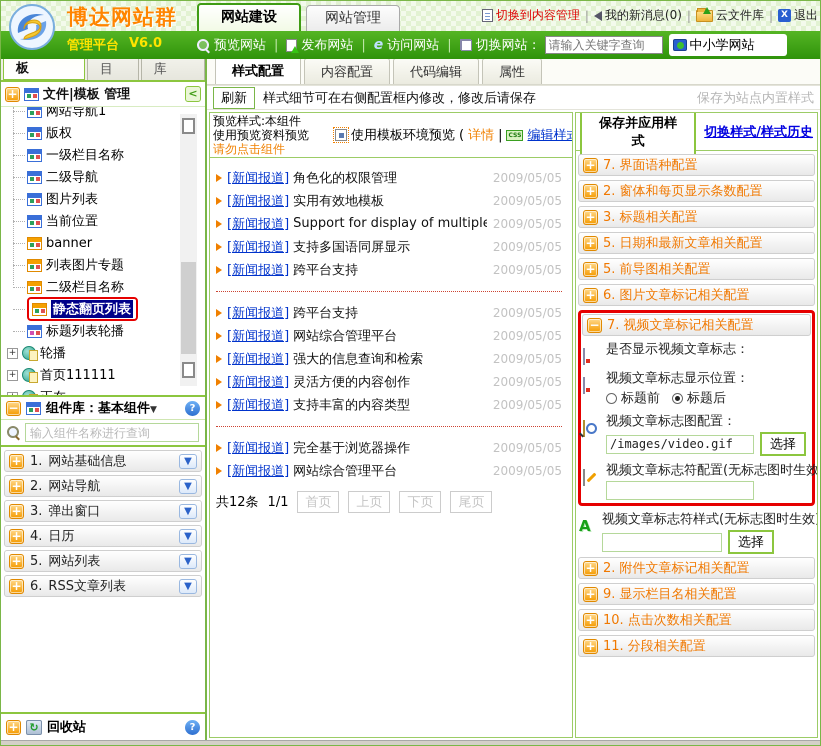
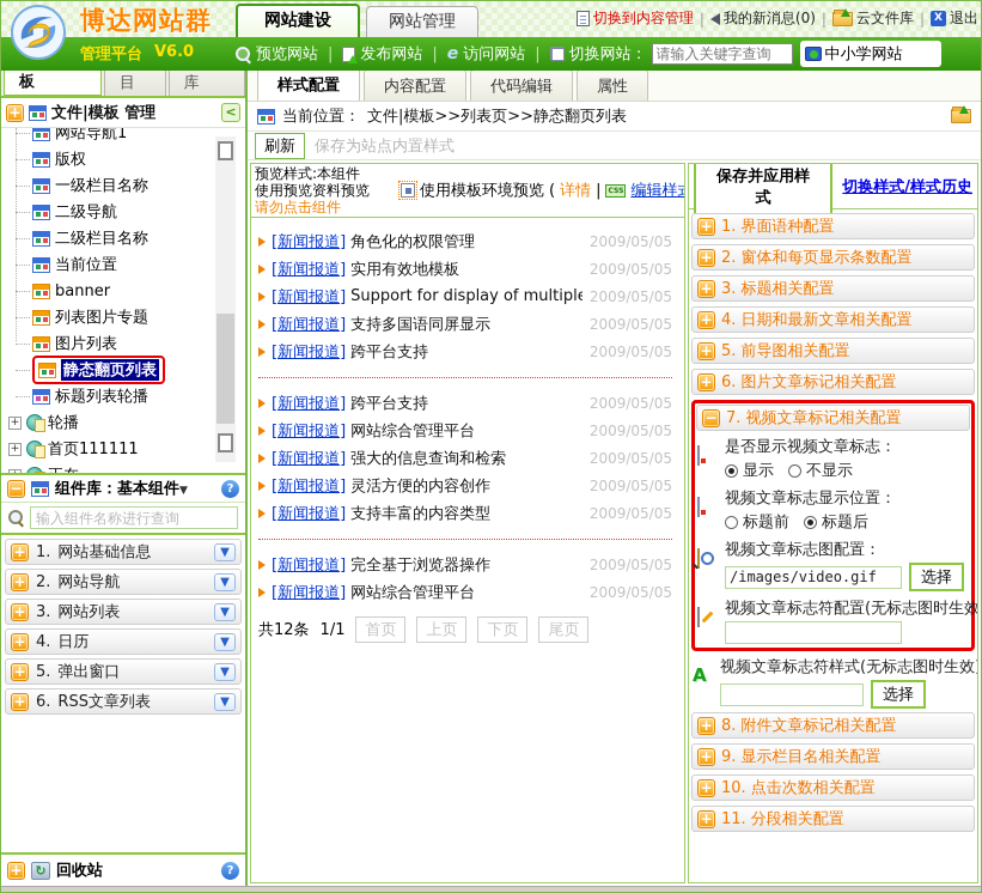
  博达网站群
  网站建设
  网站管理
  切换到内容管理
  |
  我的新消息(0)
  |
  云文件库
  |
  X
  退出
  管理平台
  V6.0
  预览网站
  |
  发布网站
  |
  e
  访问网站
  |
  切换网站：
  请输入关键字查询
  中小学网站
  +
  文件|模板 管理
  <
  网站导航1
  版权
  一级栏目名称
  二级导航
- 图片列表
+ 二级栏目名称
  当前位置
  banner
  列表图片专题
- 二级栏目名称
+ 图片列表
  静态翻页列表
  标题列表轮播
  +
  轮播
  +
  首页111111
  −
  组件库：基本组件▼
  ?
  输入组件名称进行查询
  +
  1.
  网站基础信息
  ▼
  +
  2.
  网站导航
  ▼
  +
  3.
- 弹出窗口
+ 网站列表
  ▼
  +
  4.
  日历
  ▼
  +
  5.
- 网站列表
+ 弹出窗口
  ▼
  +
  6.
  RSS文章列表
  ▼
  +
  ↻
  回收站
  ?
  样式配置
  内容配置
  代码编辑
  属性
+ 当前位置：
+ 文件|模板>>列表页>>静态翻页列表
  刷新
- 样式细节可在右侧配置框内修改，修改后请保存
  保存为站点内置样式
  预览样式:本组件
  使用预览资料预览
  请勿点击组件
  使用模板环境预览
  (
  详情
  |
  [新闻报道]
  角色化的权限管理
  2009/05/05
  [新闻报道]
  实用有效地模板
  2009/05/05
  [新闻报道]
  Support for display of multiple
  2009/05/05
  [新闻报道]
  支持多国语同屏显示
  2009/05/05
  [新闻报道]
  跨平台支持
  2009/05/05
  [新闻报道]
  跨平台支持
  2009/05/05
  [新闻报道]
  网站综合管理平台
  2009/05/05
  [新闻报道]
  强大的信息查询和检索
  2009/05/05
  [新闻报道]
  灵活方便的内容创作
  2009/05/05
  [新闻报道]
  支持丰富的内容类型
  2009/05/05
  [新闻报道]
  完全基于浏览器操作
  2009/05/05
  [新闻报道]
  网站综合管理平台
  2009/05/05
  共12条
  1/1
  首页
  上页
  下页
  尾页
  保存并应用样式
  切换样式/样式历史
  +
- 7. 界面语种配置
+ 1. 界面语种配置
  +
  2. 窗体和每页显示条数配置
  +
  3. 标题相关配置
  +
- 5. 日期和最新文章相关配置
+ 4. 日期和最新文章相关配置
  +
  5. 前导图相关配置
  +
  6. 图片文章标记相关配置
  −
  7. 视频文章标记相关配置
  是否显示视频文章标志：
+ 显示
+ 不显示
  视频文章标志显示位置：
  标题前
  标题后
  视频文章标志图配置：
  /images/video.gif
  选择
  视频文章标志符配置(无标志图时生效
  A
  视频文章标志符样式(无标志图时生效
  选择
  +
- 2. 附件文章标记相关配置
+ 8. 附件文章标记相关配置
  +
  9. 显示栏目名相关配置
  +
  10. 点击次数相关配置
  +
  11. 分段相关配置
